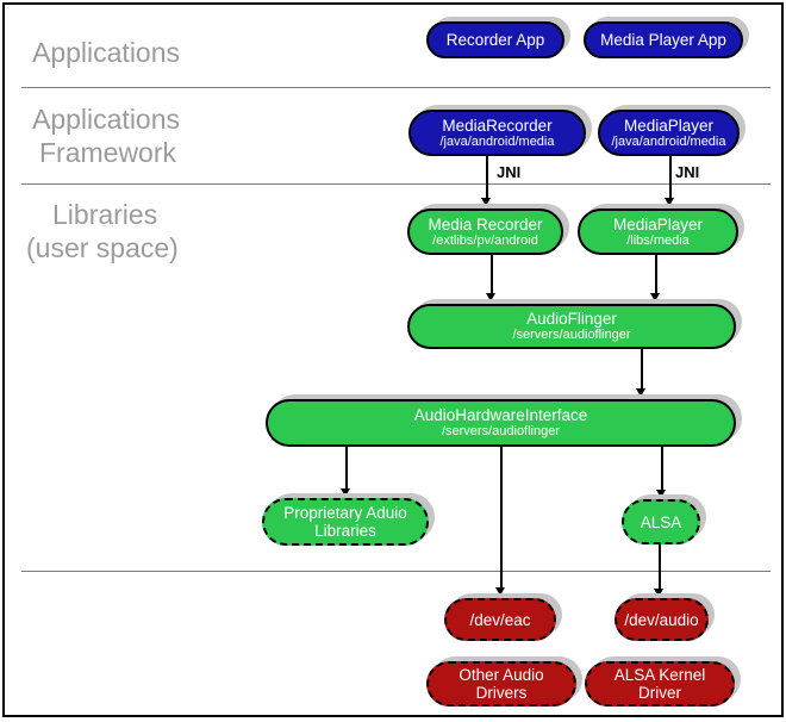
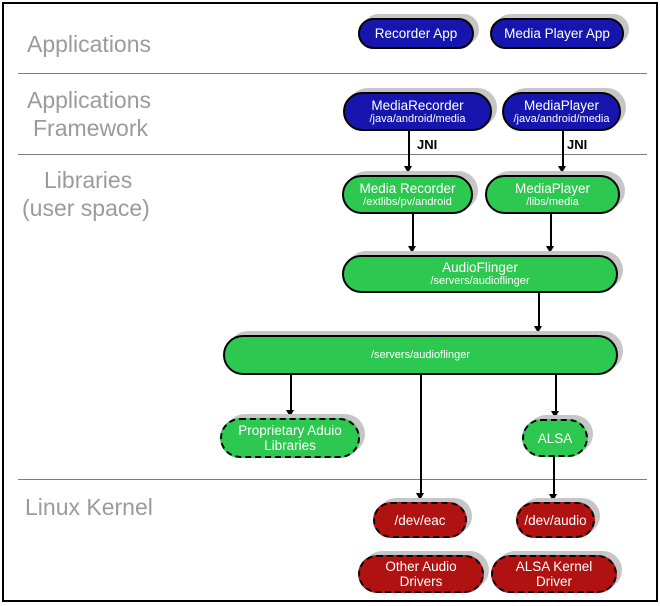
  Applications
  Applications
  Framework
  Libraries
  (user space)
+ Linux Kernel
  JNI
  JNI
  Recorder App
  Media Player App
  MediaRecorder
  /java/android/media
  MediaPlayer
  /java/android/media
  Media Recorder
  /extlibs/pv/android
  MediaPlayer
  /libs/media
  AudioFlinger
  /servers/audioflinger
- AudioHardwareInterface
  /servers/audioflinger
  Proprietary Aduio Libraries
  ALSA
  /dev/eac
  /dev/audio
  Other Audio Drivers
  ALSA Kernel Driver
